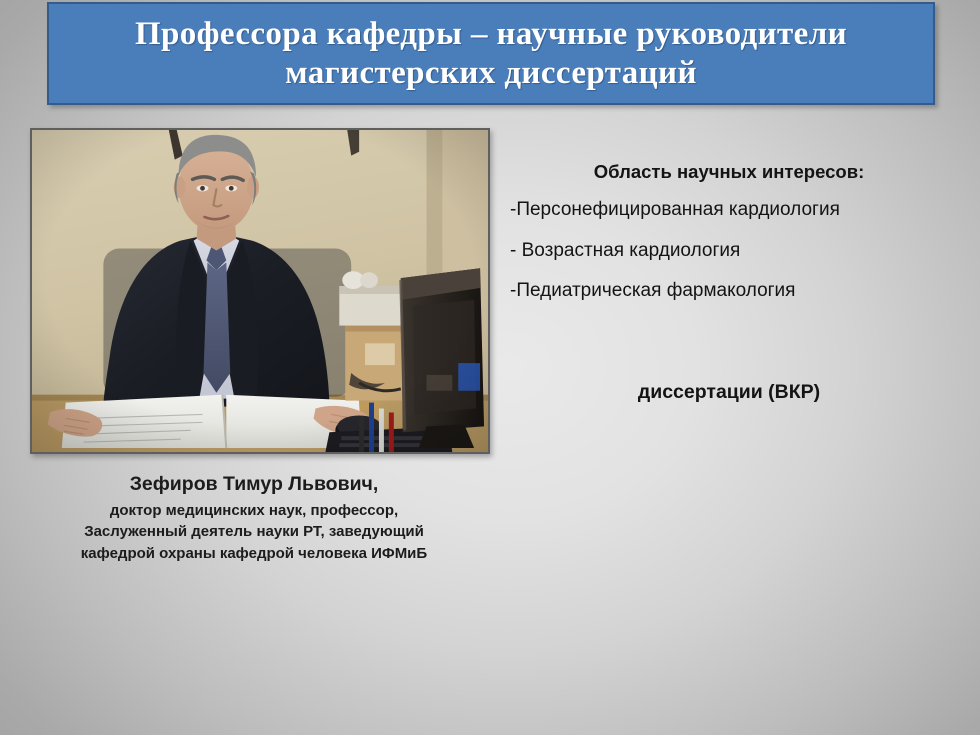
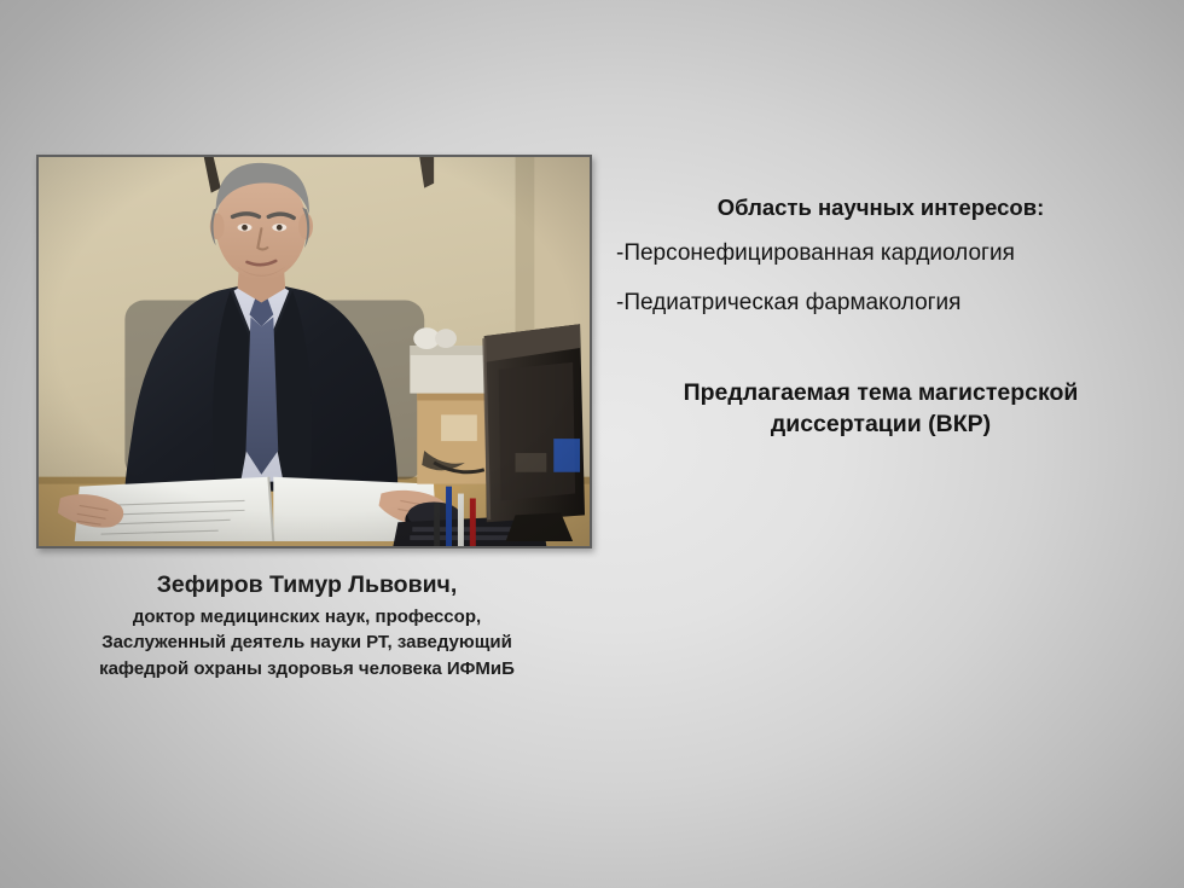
- Профессора кафедры – научные руководители
- магистерских диссертаций
  Зефиров Тимур Львович,
  доктор медицинских наук, профессор,
  Заслуженный деятель науки РТ, заведующий
- кафедрой охраны кафедрой человека ИФМиБ
+ кафедрой охраны здоровья человека ИФМиБ
  Область научных интересов:
  -Персонефицированная кардиология
- - Возрастная кардиология
  -Педиатрическая фармакология
+ Предлагаемая тема магистерской
  диссертации (ВКР)
